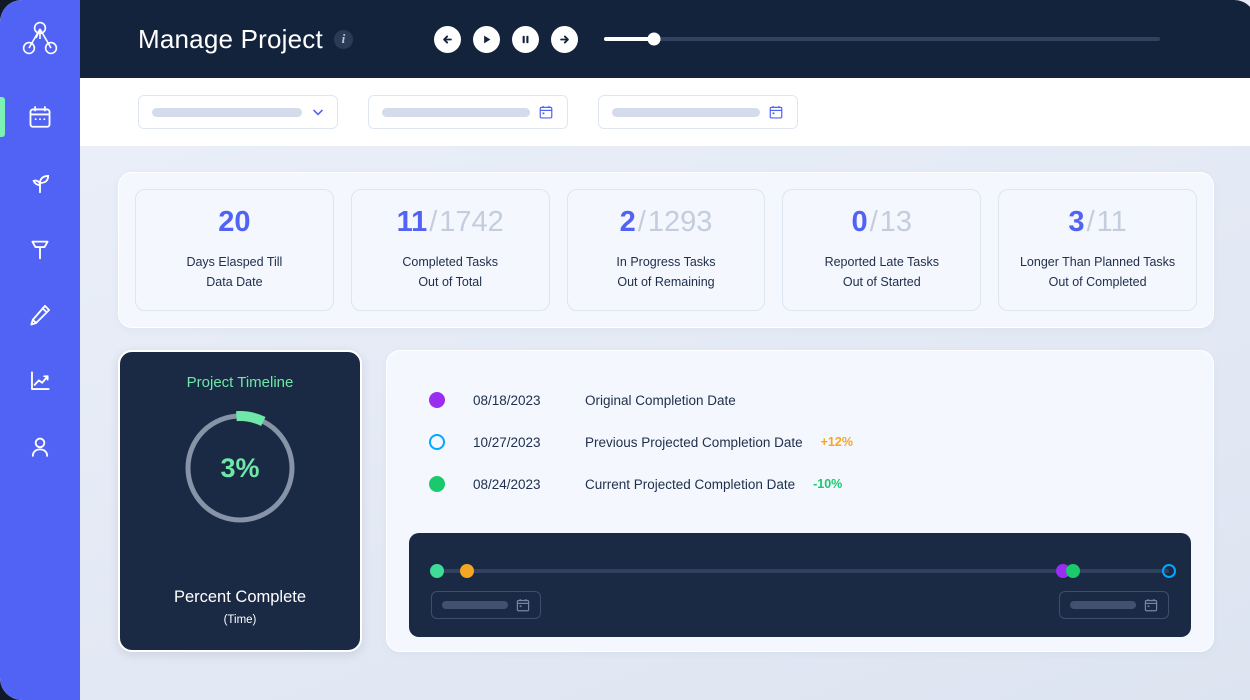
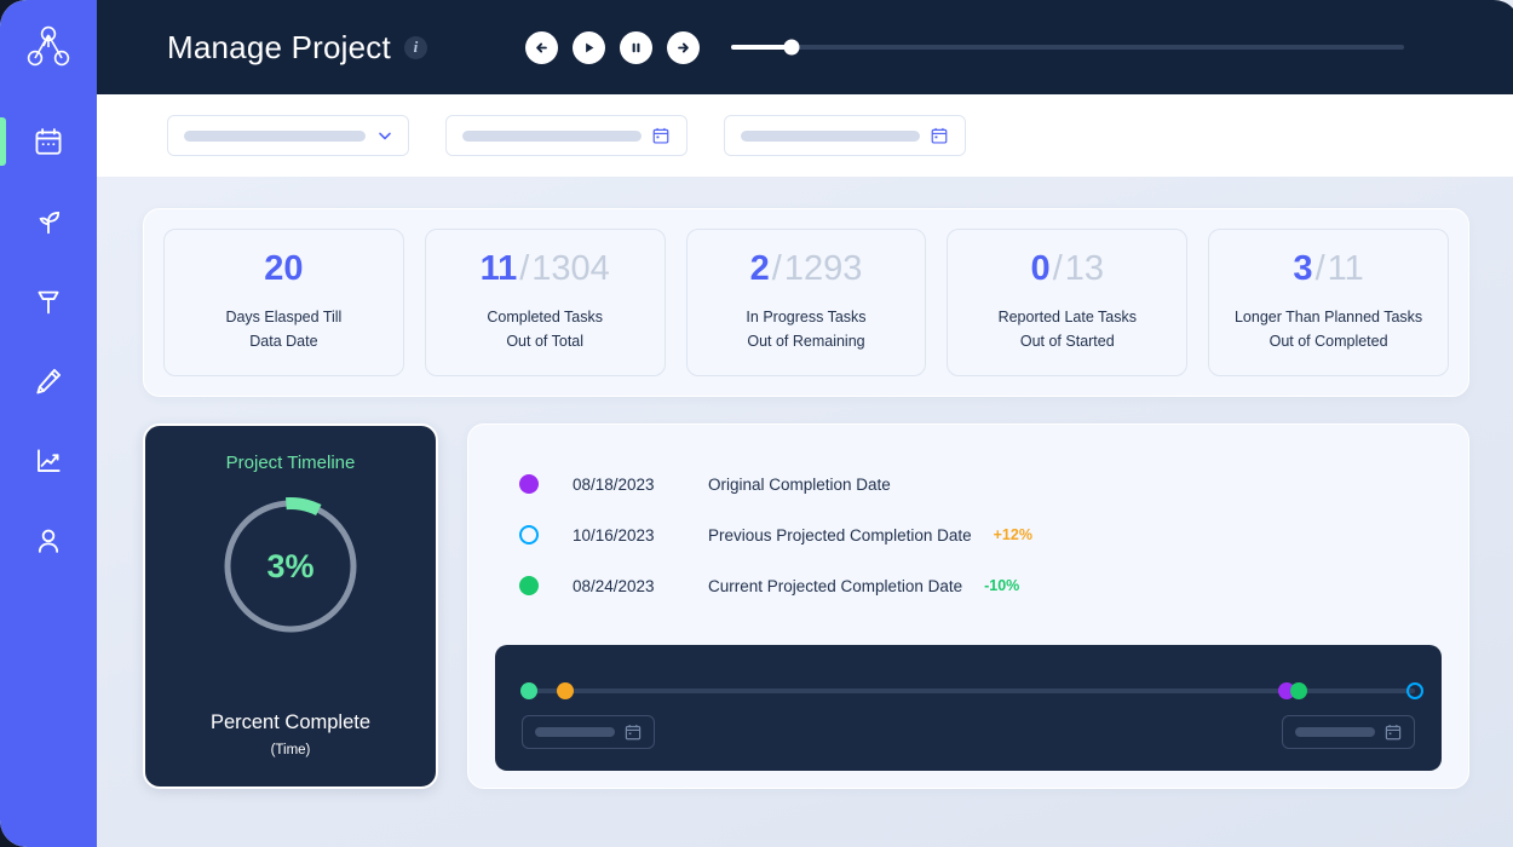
  Manage Project
  i
  20
  Days Elasped Till
  Data Date
- 11/1742
+ 11/1304
  Completed Tasks
  Out of Total
  2/1293
  In Progress Tasks
  Out of Remaining
  0/13
  Reported Late Tasks
  Out of Started
  3/11
  Longer Than Planned Tasks
  Out of Completed
  Project Timeline
  3%
  Percent Complete
  (Time)
  08/18/2023
  Original Completion Date
- 10/27/2023
+ 10/16/2023
  Previous Projected Completion Date
  +12%
  08/24/2023
  Current Projected Completion Date
  -10%
